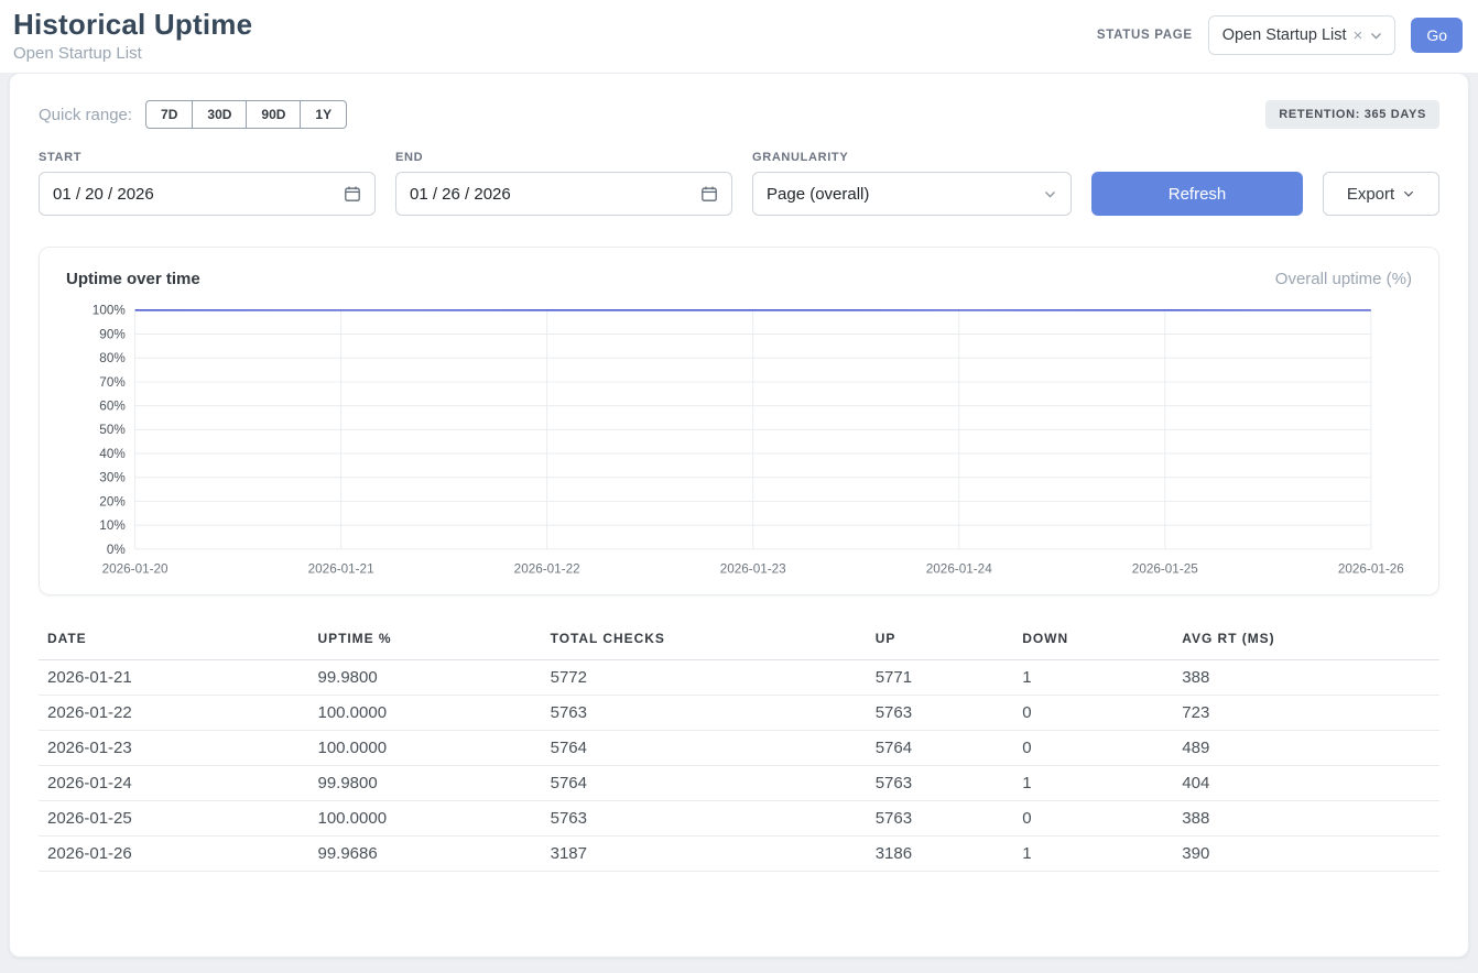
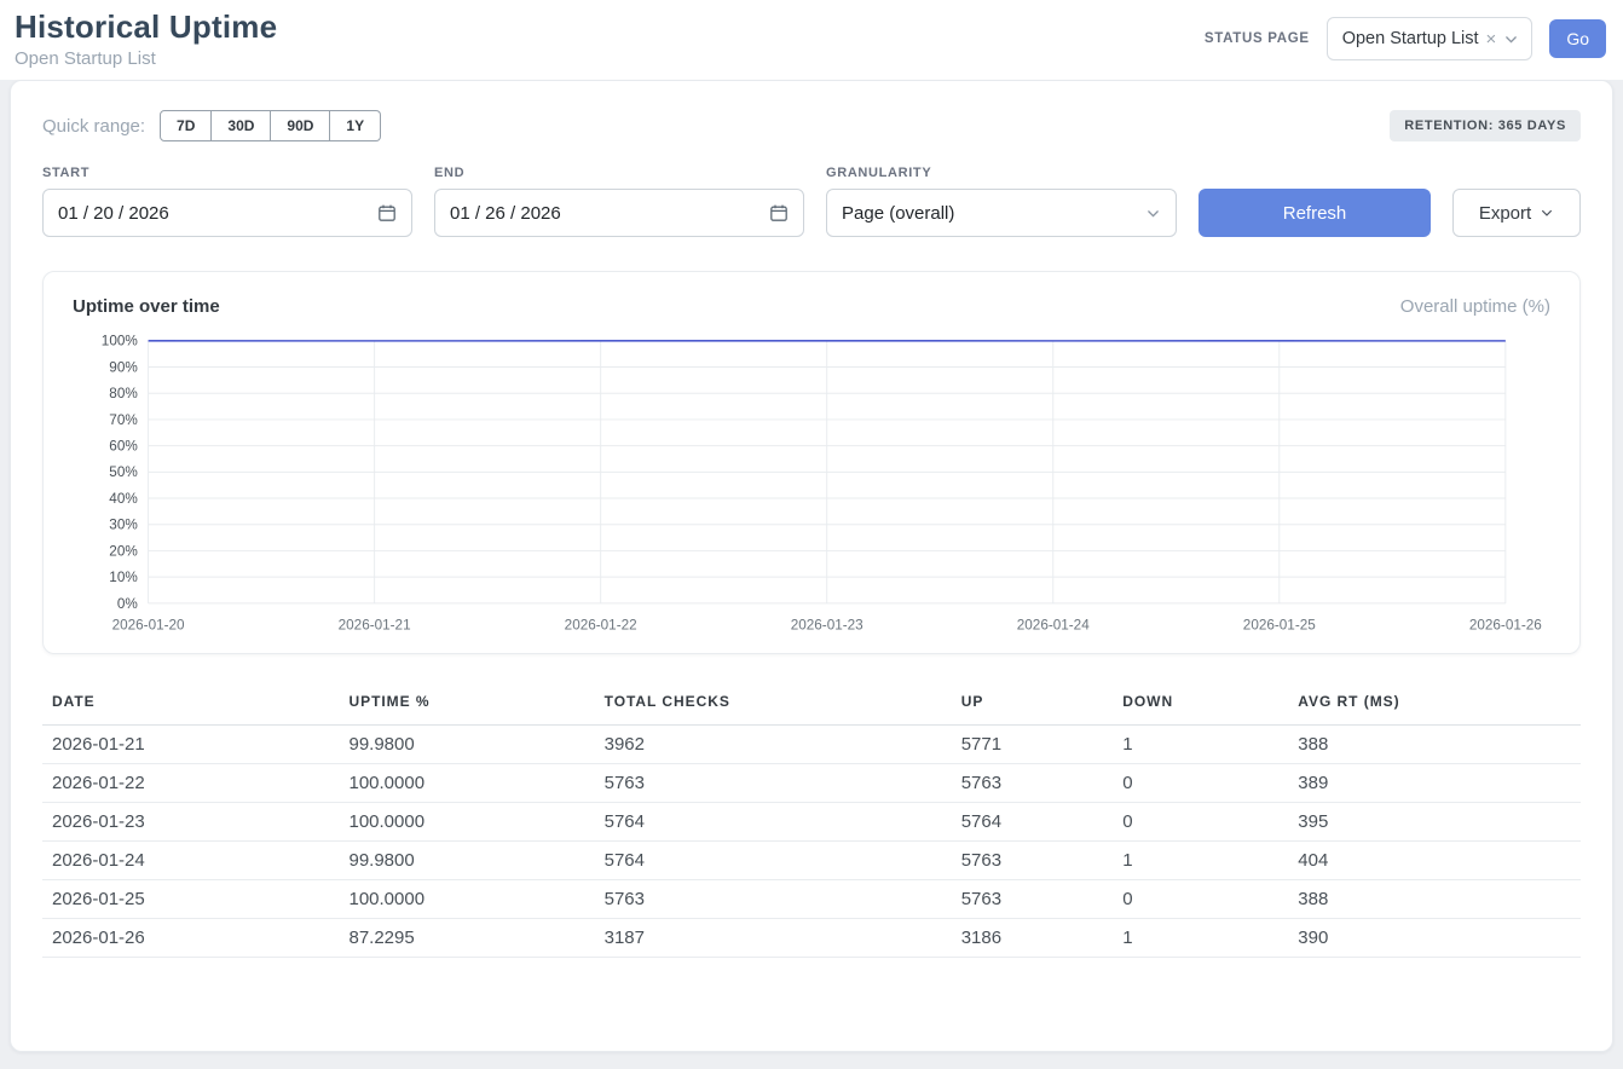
  Historical Uptime
  Open Startup List
  STATUS PAGE
  Open Startup List
  ×
  Go
  Quick range:
  7D
  30D
  90D
  1Y
  RETENTION: 365 DAYS
  START
  01 / 20 / 2026
  END
  01 / 26 / 2026
  GRANULARITY
  Page (overall)
  Refresh
  Export
  Uptime over time
  Overall uptime (%)
  0%
  10%
  20%
  30%
  40%
  50%
  60%
  70%
  80%
  90%
  100%
  2026-01-20
  2026-01-21
  2026-01-22
  2026-01-23
  2026-01-24
  2026-01-25
  2026-01-26
  DATE	UPTIME %	TOTAL CHECKS	UP	DOWN	AVG RT (MS)
- 2026-01-21	99.9800	5772	5771	1	388
+ 2026-01-21	99.9800	3962	5771	1	388
- 2026-01-22	100.0000	5763	5763	0	723
+ 2026-01-22	100.0000	5763	5763	0	389
- 2026-01-23	100.0000	5764	5764	0	489
+ 2026-01-23	100.0000	5764	5764	0	395
  2026-01-24	99.9800	5764	5763	1	404
  2026-01-25	100.0000	5763	5763	0	388
- 2026-01-26	99.9686	3187	3186	1	390
+ 2026-01-26	87.2295	3187	3186	1	390
